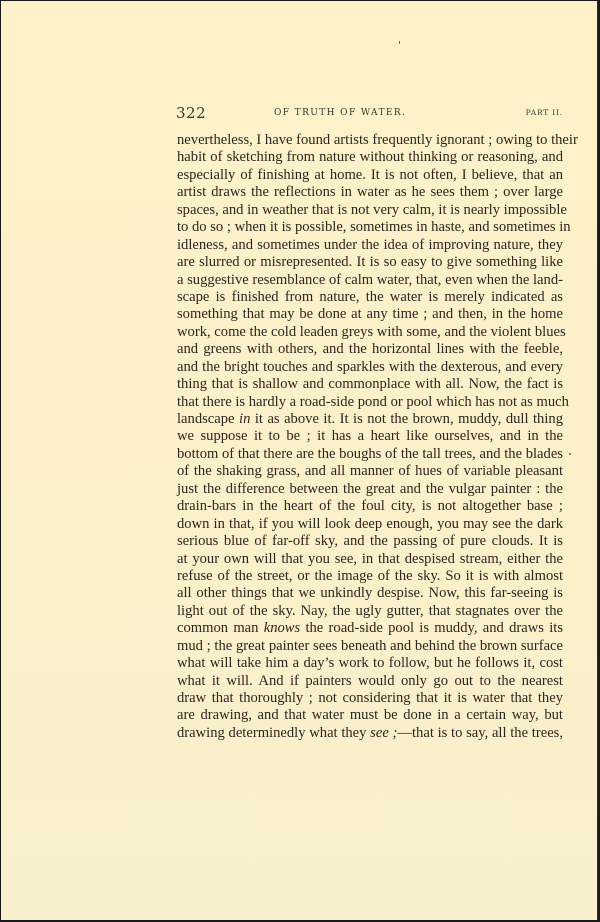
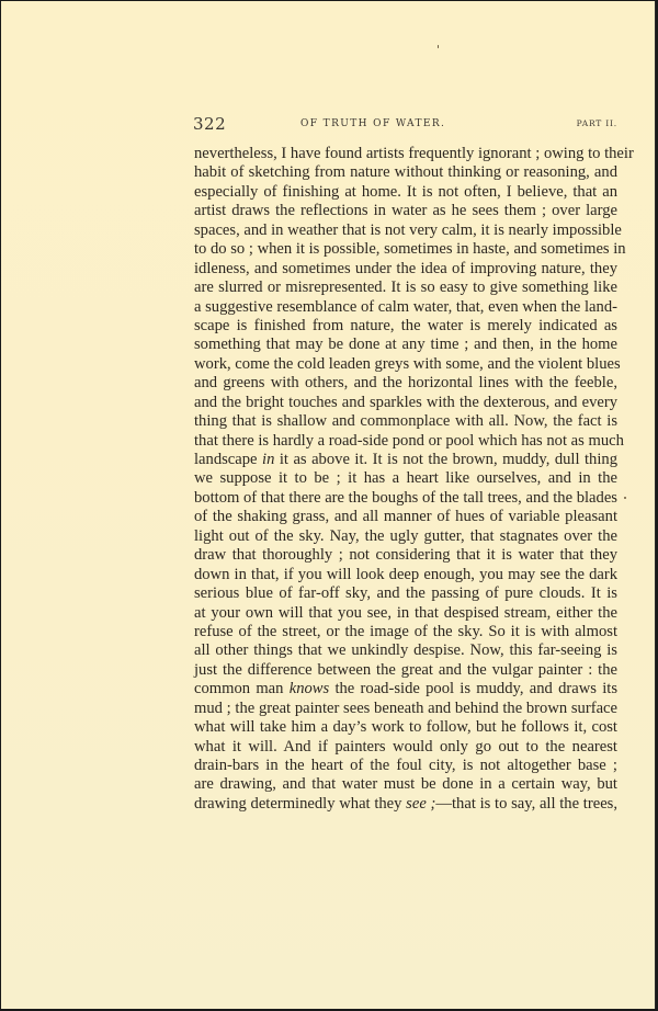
  322
  OF TRUTH OF WATER.
  PART II.
  nevertheless, I have found artists frequently ignorant ; owing to their
  habit of sketching from nature without thinking or reasoning, and
  especially of finishing at home. It is not often, I believe, that an
  artist draws the reflections in water as he sees them ; over large
  spaces, and in weather that is not very calm, it is nearly impossible
  to do so ; when it is possible, sometimes in haste, and sometimes in
  idleness, and sometimes under the idea of improving nature, they
  are slurred or misrepresented. It is so easy to give something like
  a suggestive resemblance of calm water, that, even when the land-
  scape is finished from nature, the water is merely indicated as
  something that may be done at any time ; and then, in the home
  work, come the cold leaden greys with some, and the violent blues
  and greens with others, and the horizontal lines with the feeble,
  and the bright touches and sparkles with the dexterous, and every
  thing that is shallow and commonplace with all. Now, the fact is
  that there is hardly a road-side pond or pool which has not as much
  landscape in it as above it. It is not the brown, muddy, dull thing
  we suppose it to be ; it has a heart like ourselves, and in the
  bottom of that there are the boughs of the tall trees, and the blades
  of the shaking grass, and all manner of hues of variable pleasant
- just the difference between the great and the vulgar painter : the
+ light out of the sky. Nay, the ugly gutter, that stagnates over the
- drain-bars in the heart of the foul city, is not altogether base ;
+ draw that thoroughly ; not considering that it is water that they
  down in that, if you will look deep enough, you may see the dark
  serious blue of far-off sky, and the passing of pure clouds. It is
  at your own will that you see, in that despised stream, either the
  refuse of the street, or the image of the sky. So it is with almost
  all other things that we unkindly despise. Now, this far-seeing is
- light out of the sky. Nay, the ugly gutter, that stagnates over the
+ just the difference between the great and the vulgar painter : the
  common man knows the road-side pool is muddy, and draws its
  mud ; the great painter sees beneath and behind the brown surface
  what will take him a day’s work to follow, but he follows it, cost
  what it will. And if painters would only go out to the nearest
- draw that thoroughly ; not considering that it is water that they
+ drain-bars in the heart of the foul city, is not altogether base ;
  are drawing, and that water must be done in a certain way, but
  drawing determinedly what they see ;—that is to say, all the trees,
